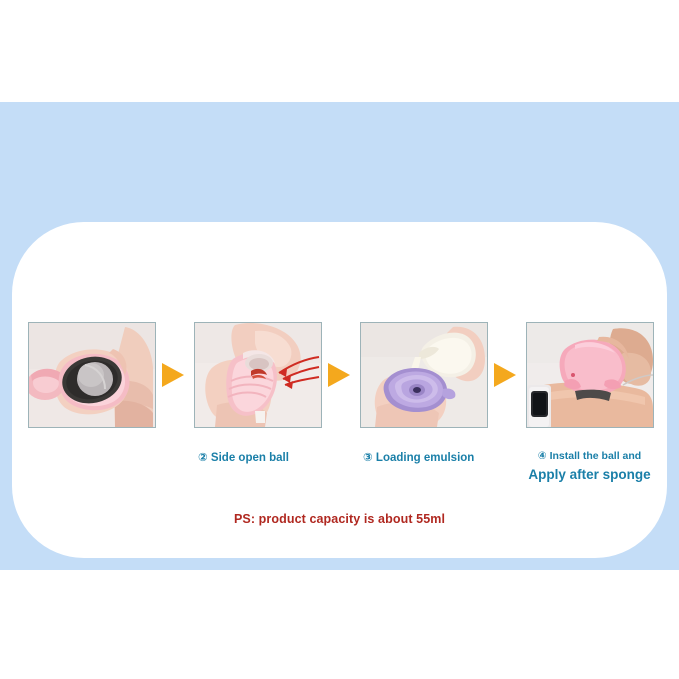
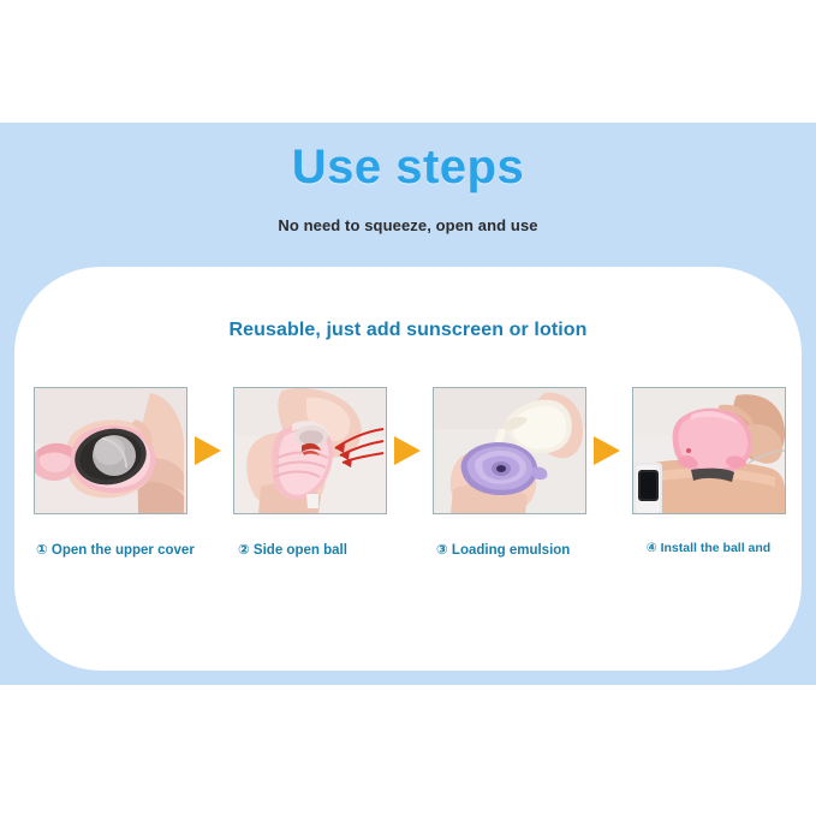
+ Use steps
+ No need to squeeze, open and use
+ Reusable, just add sunscreen or lotion
+ ① Open the upper cover
  ② Side open ball
  ③ Loading emulsion
  ④ Install the ball and
- Apply after sponge
- PS: product capacity is about 55ml
